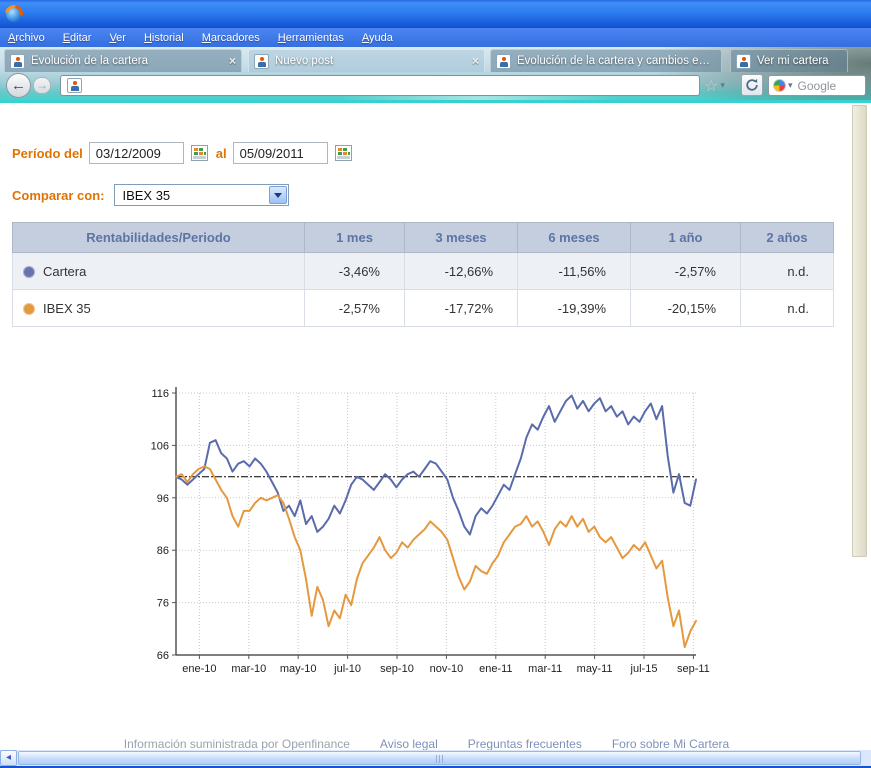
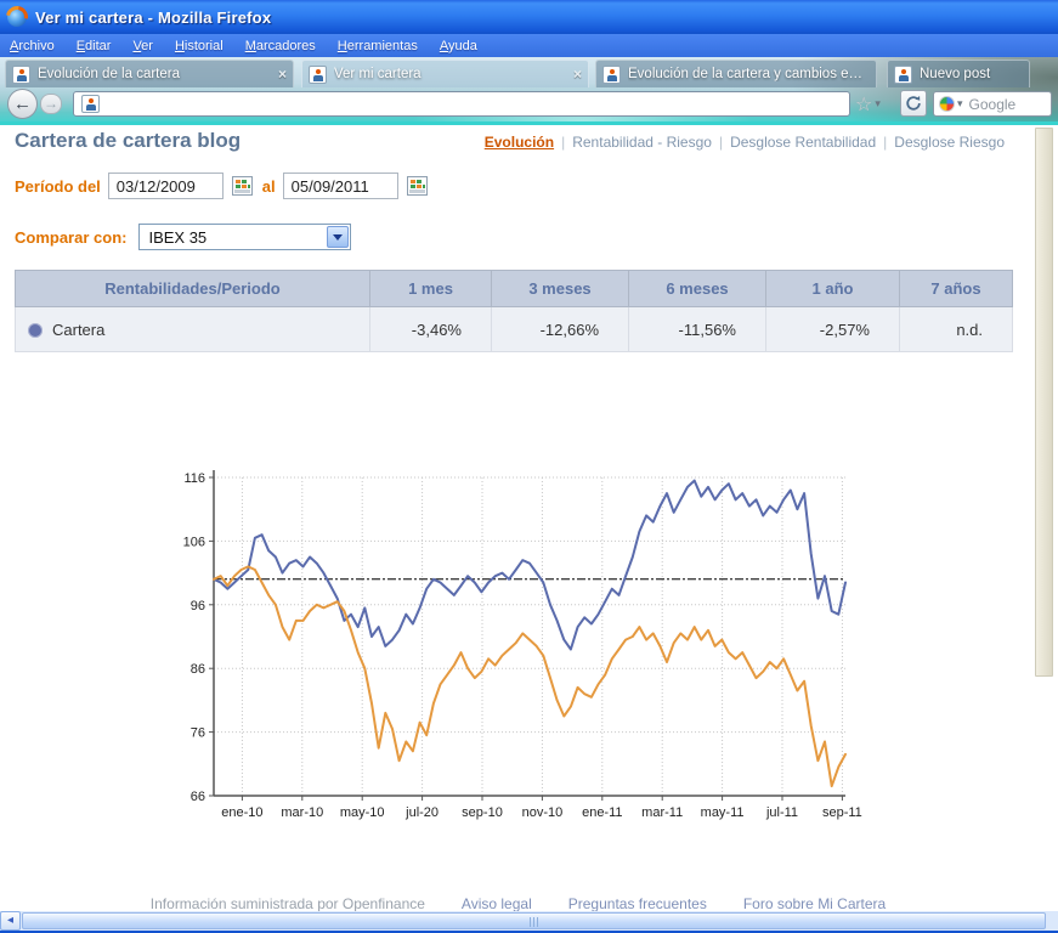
+ Ver mi cartera - Mozilla Firefox
  Archivo
  Editar
  Ver
  Historial
  Marcadores
  Herramientas
  Ayuda
  Evolución de la cartera
  ×
- Nuevo post
+ Ver mi cartera
  ×
  Evolución de la cartera y cambios en la
- Ver mi cartera
+ Nuevo post
  Google
+ Cartera de cartera blog
+ Evolución | Rentabilidad - Riesgo | Desglose Rentabilidad | Desglose Riesgo
  Período del
  03/12/2009
  al
  05/09/2011
  Comparar con:
  IBEX 35
- Rentabilidades/Periodo	1 mes	3 meses	6 meses	1 año	2 años
+ Rentabilidades/Periodo	1 mes	3 meses	6 meses	1 año	7 años
  Cartera	-3,46%	-12,66%	-11,56%	-2,57%	n.d.
- IBEX 35	-2,57%	-17,72%	-19,39%	-20,15%	n.d.
  66
  76
  86
  96
  106
  116
  ene-10
  mar-10
  may-10
- jul-10
+ jul-20
  sep-10
  nov-10
  ene-11
  mar-11
  may-11
- jul-15
+ jul-11
  sep-11
  Información suministrada por Openfinance
  Aviso legal
  Preguntas frecuentes
  Foro sobre Mi Cartera
